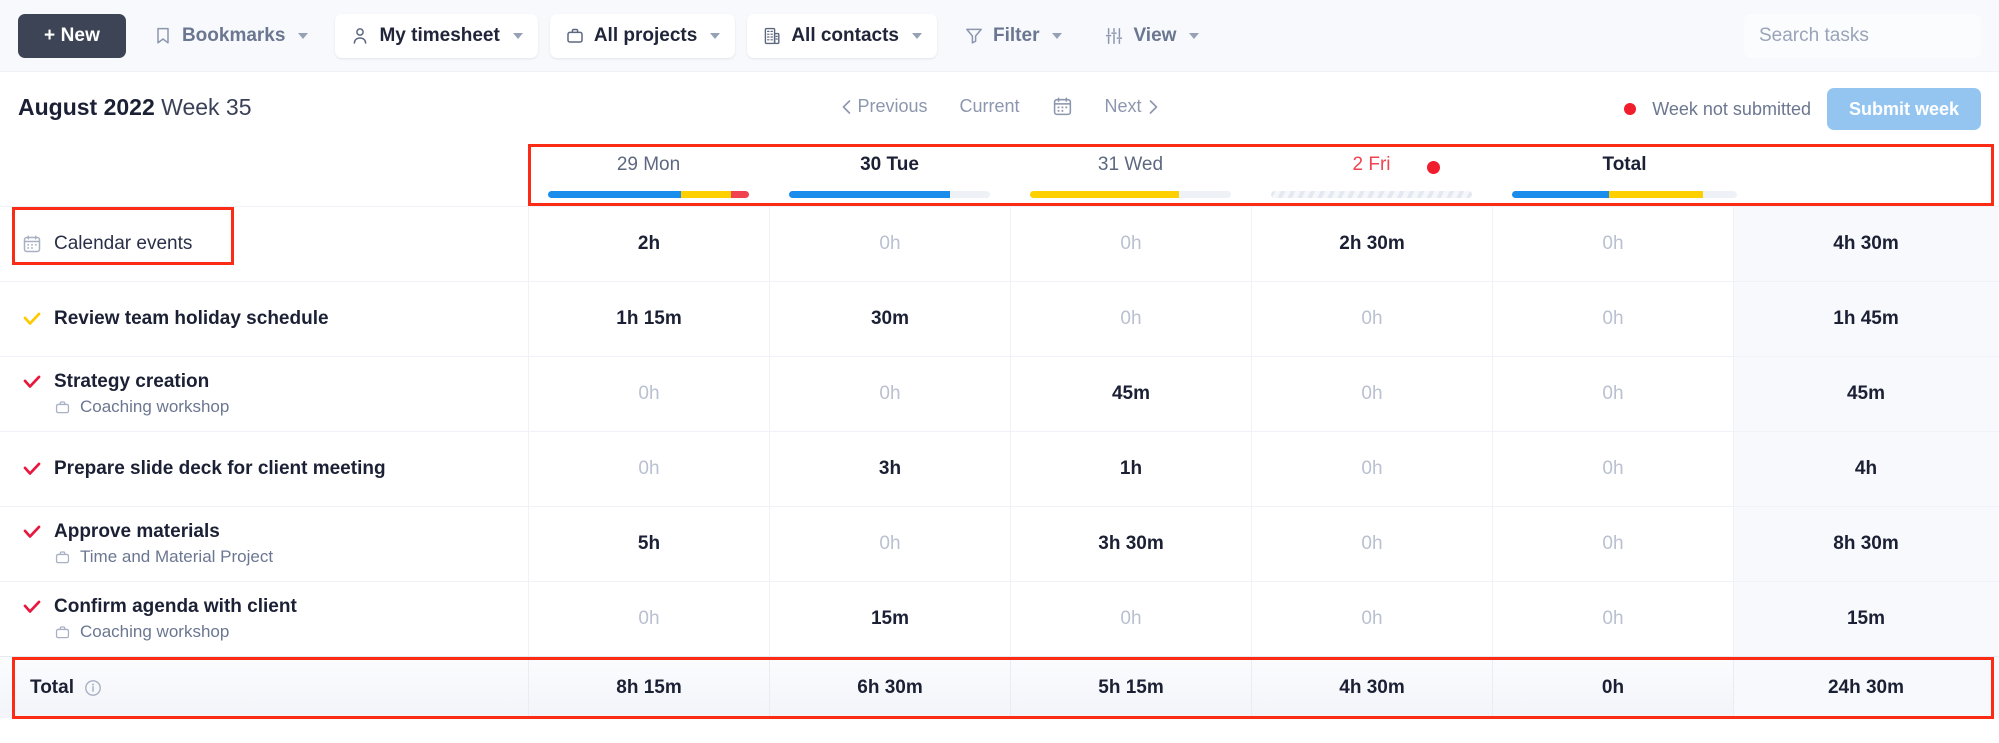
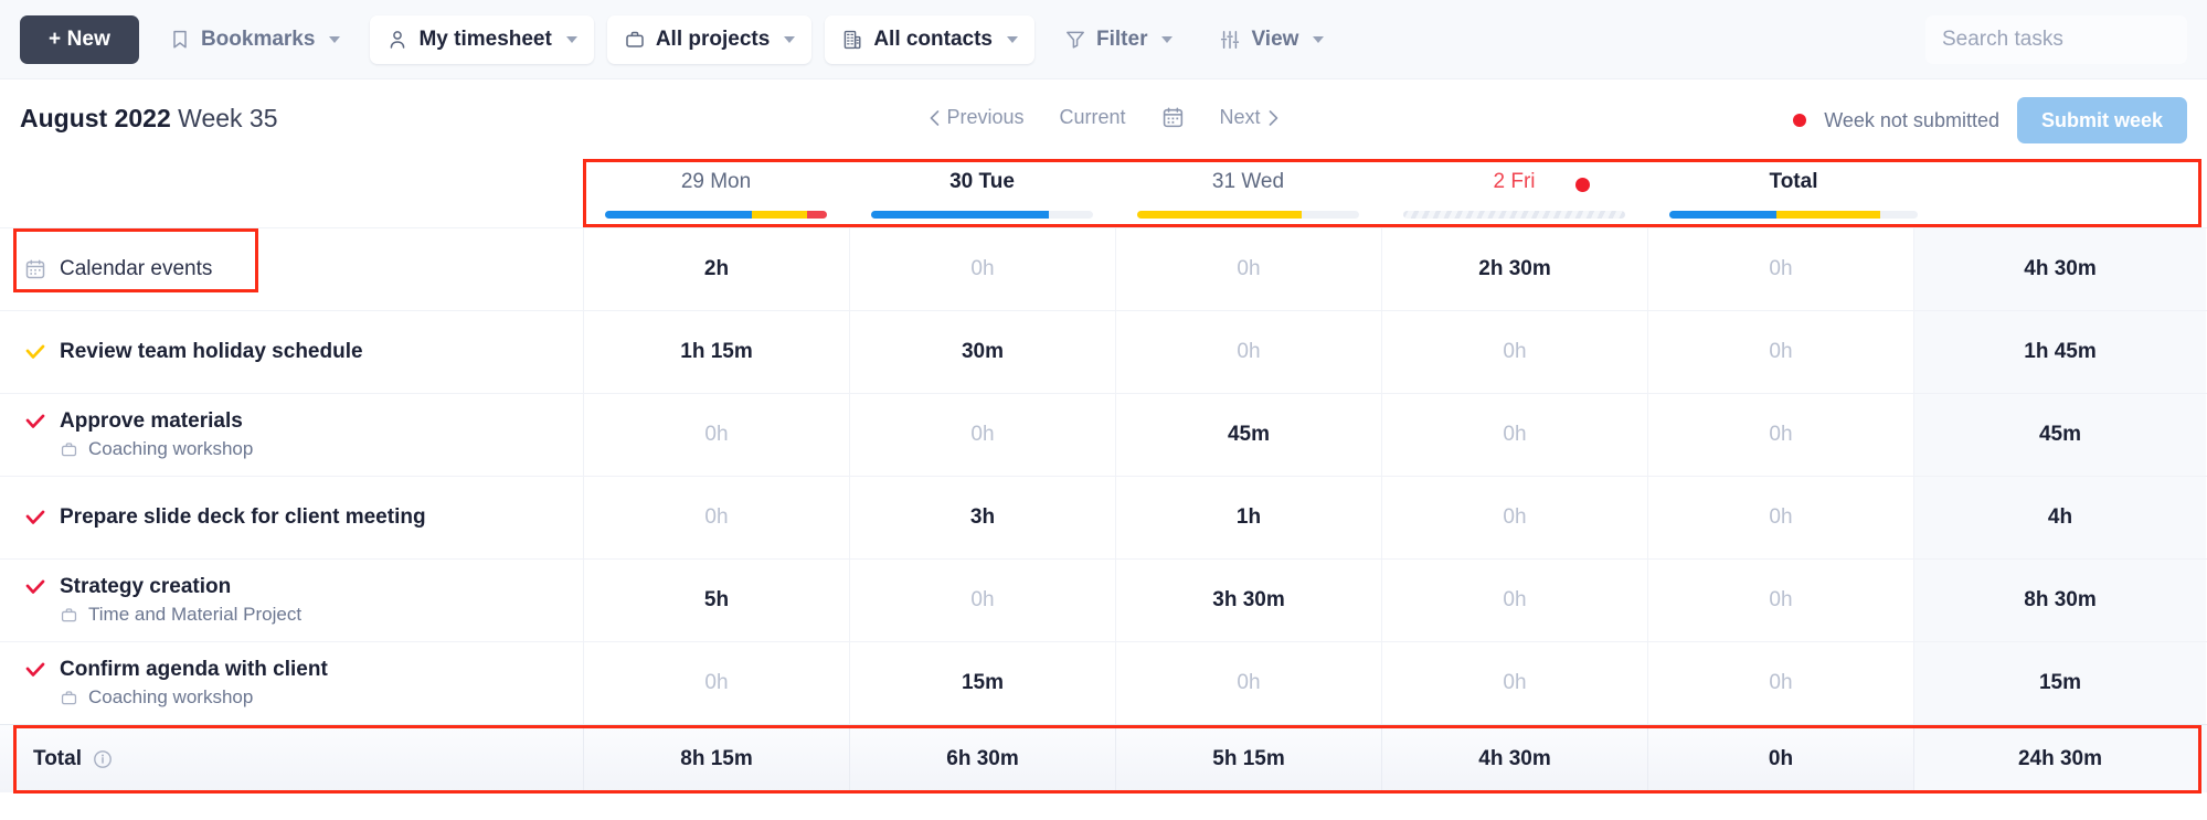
  + New
  Bookmarks
  My timesheet
  All projects
  All contacts
  Filter
  View
  Search tasks
  August 2022 Week 35
  Previous
  Current
  Next
  Week not submitted
  Submit week
  29 Mon
  30 Tue
  31 Wed
  2 Fri
  Total
  Calendar events
  2h
  0h
  0h
  2h 30m
  0h
  4h 30m
  Review team holiday schedule
  1h 15m
  30m
  0h
  0h
  0h
  1h 45m
- Strategy creation
+ Approve materials
  Coaching workshop
  0h
  0h
  45m
  0h
  0h
  45m
  Prepare slide deck for client meeting
  0h
  3h
  1h
  0h
  0h
  4h
- Approve materials
+ Strategy creation
  Time and Material Project
  5h
  0h
  3h 30m
  0h
  0h
  8h 30m
  Confirm agenda with client
  Coaching workshop
  0h
  15m
  0h
  0h
  0h
  15m
  Total
  8h 15m
  6h 30m
  5h 15m
  4h 30m
  0h
  24h 30m
